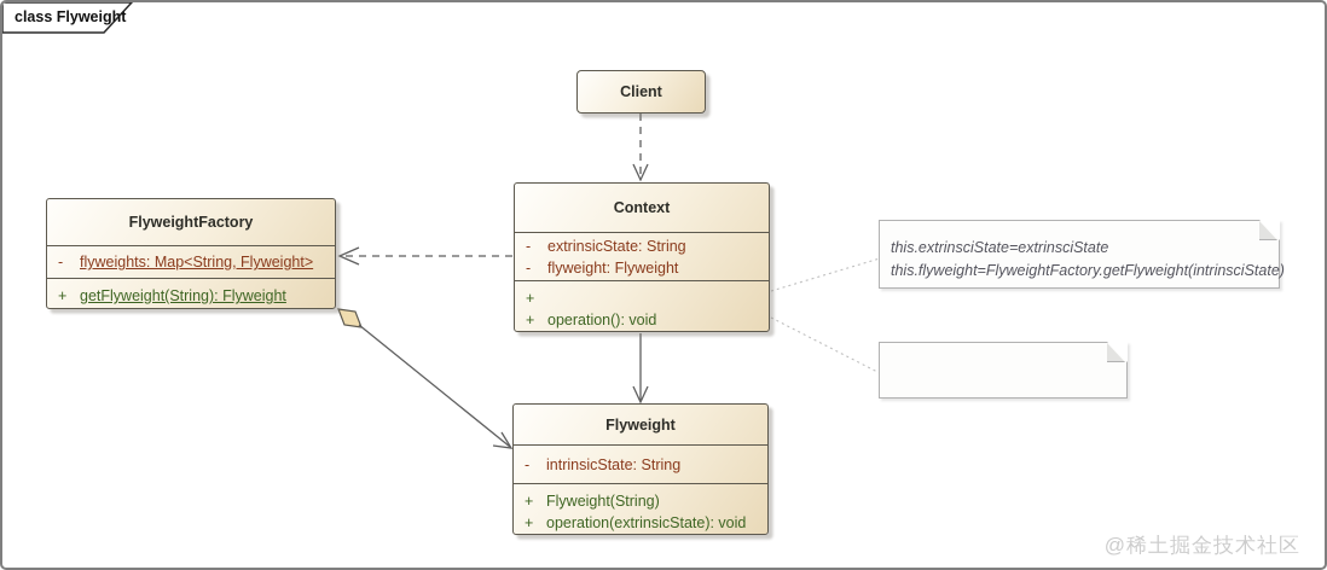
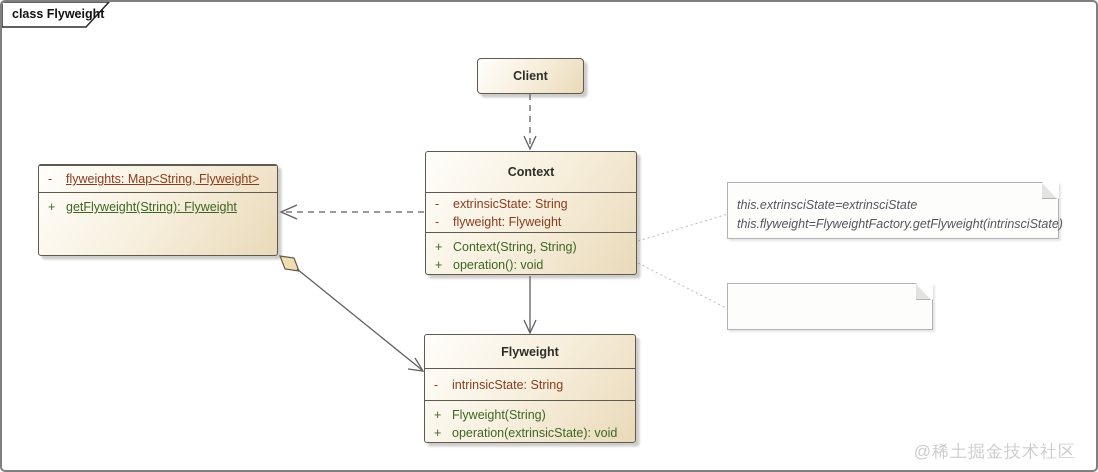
  class Flyweight
  Client
- FlyweightFactory
  -
  flyweights: Map<String, Flyweight>
  +
  getFlyweight(String): Flyweight
  Context
  -
  extrinsicState: String
  -
  flyweight: Flyweight
  +
+ Context(String, String)
  +
  operation(): void
  Flyweight
  -
  intrinsicState: String
  +
  Flyweight(String)
  +
  operation(extrinsicState): void
  this.extrinsciState=extrinsciState
  this.flyweight=FlyweightFactory.getFlyweight(intrinsciState)
  @稀土掘金技术社区
